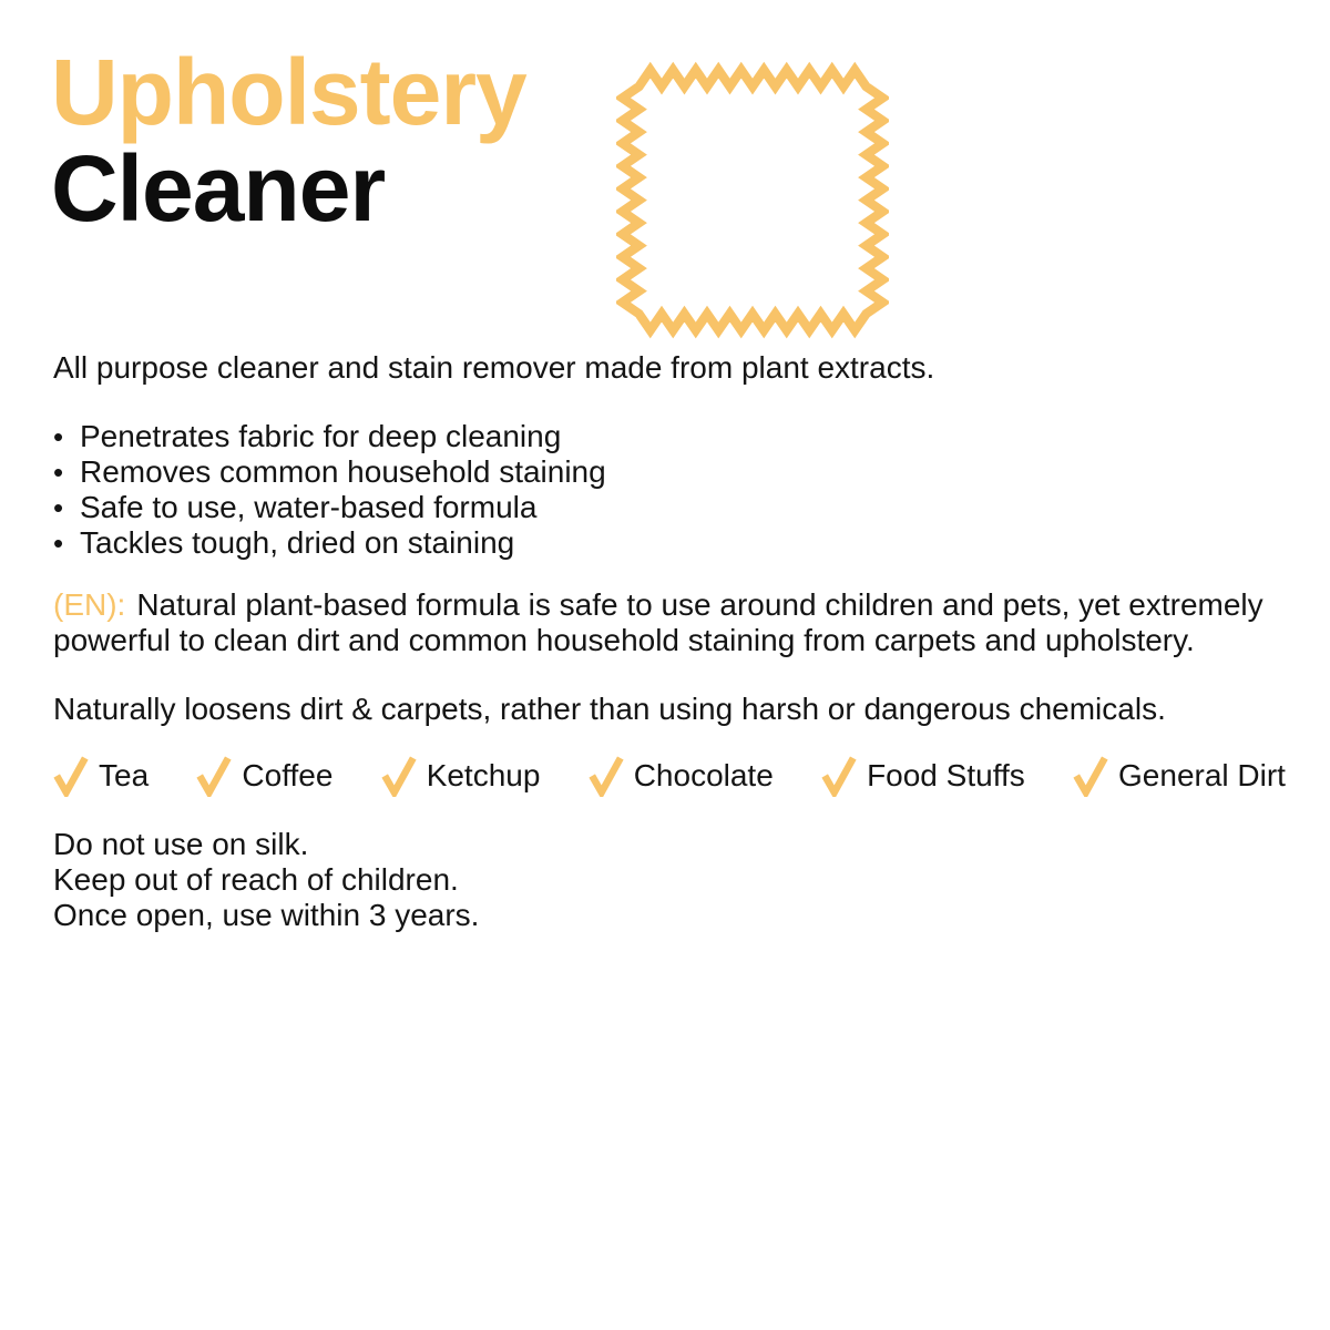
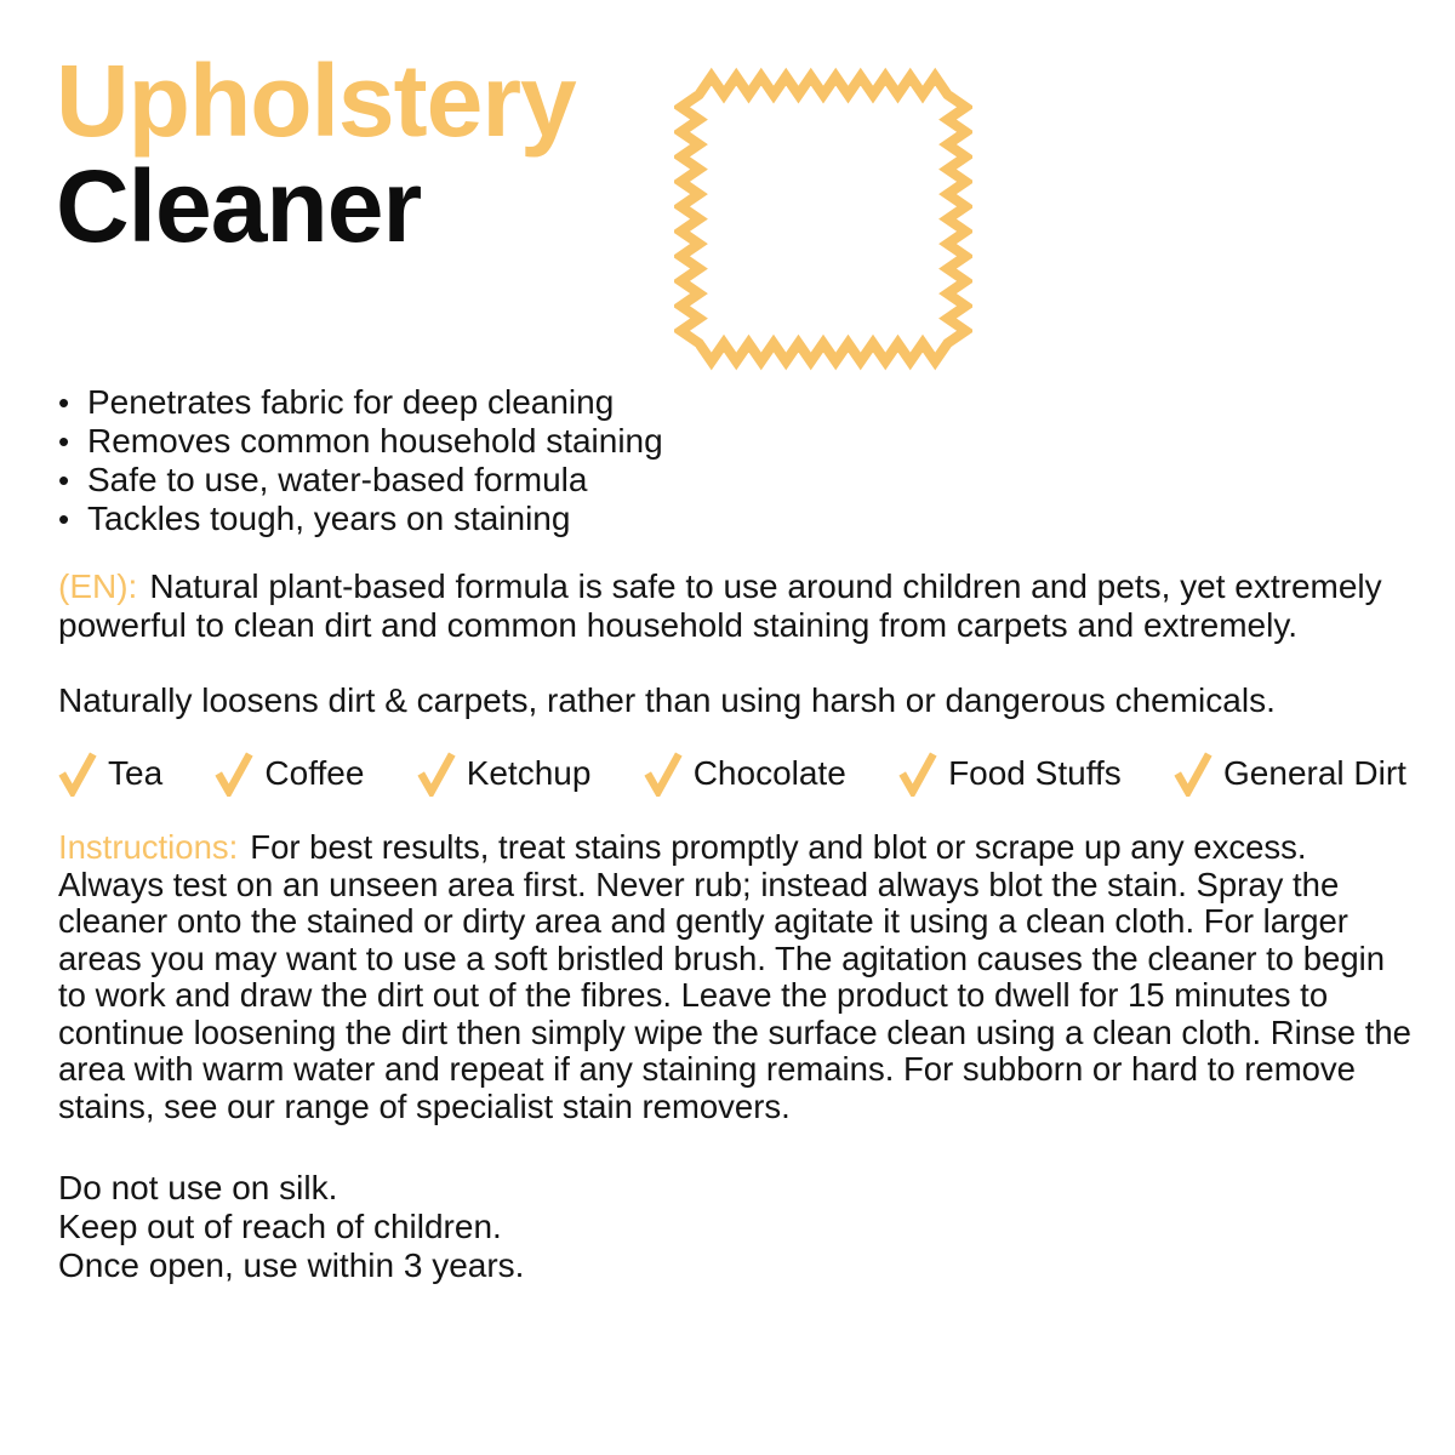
  Upholstery
  Cleaner
- All purpose cleaner and stain remover made from plant extracts.
  •
  Penetrates fabric for deep cleaning
  •
  Removes common household staining
  •
  Safe to use, water-based formula
  •
- Tackles tough, dried on staining
+ Tackles tough, years on staining
- (EN): Natural plant-based formula is safe to use around children and pets, yet extremely powerful to clean dirt and common household staining from carpets and upholstery.
+ (EN): Natural plant-based formula is safe to use around children and pets, yet extremely powerful to clean dirt and common household staining from carpets and extremely.
  Naturally loosens dirt & carpets, rather than using harsh or dangerous chemicals.
  Tea
  Coffee
  Ketchup
  Chocolate
  Food Stuffs
  General Dirt
+ Instructions: For best results, treat stains promptly and blot or scrape up any excess. Always test on an unseen area first. Never rub; instead always blot the stain. Spray the cleaner onto the stained or dirty area and gently agitate it using a clean cloth. For larger areas you may want to use a soft bristled brush. The agitation causes the cleaner to begin to work and draw the dirt out of the fibres. Leave the product to dwell for 15 minutes to continue loosening the dirt then simply wipe the surface clean using a clean cloth. Rinse the area with warm water and repeat if any staining remains. For subborn or hard to remove stains, see our range of specialist stain removers.
  Do not use on silk.
  Keep out of reach of children.
  Once open, use within 3 years.
